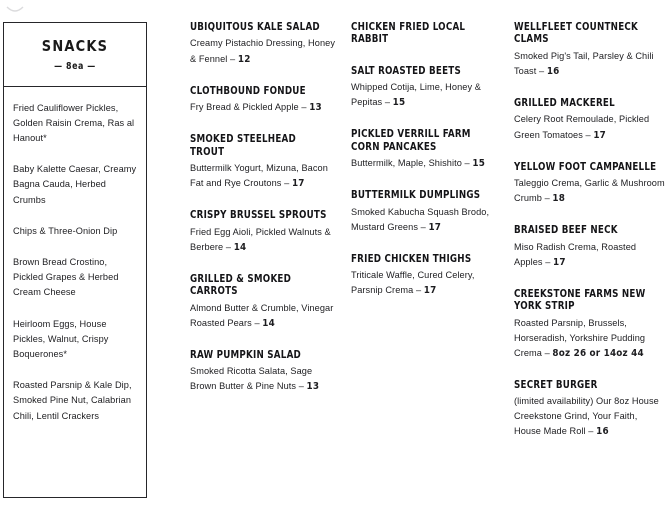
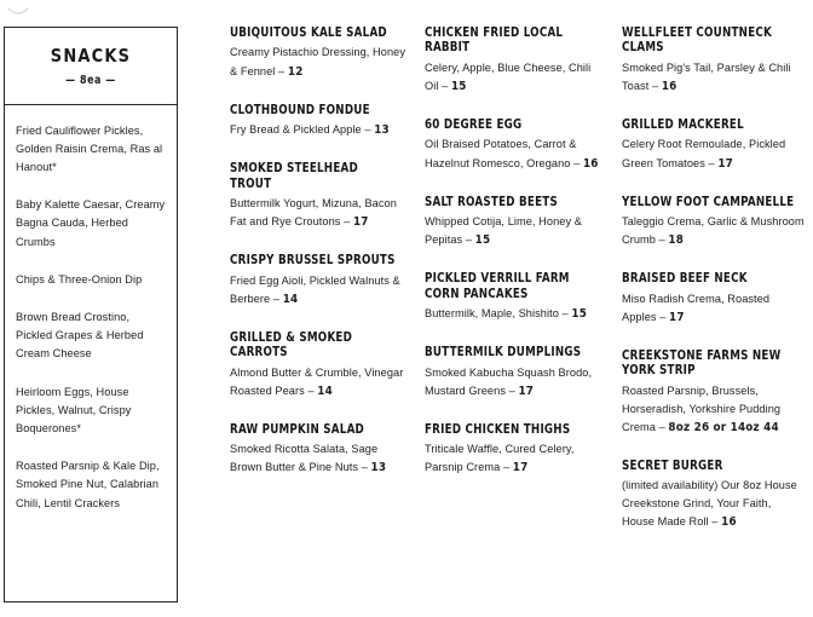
  SNACKS
  — 8ea —
  Fried Cauliflower Pickles, Golden Raisin Crema, Ras al Hanout*
  Baby Kalette Caesar, Creamy Bagna Cauda, Herbed Crumbs
  Chips & Three-Onion Dip
  Brown Bread Crostino, Pickled Grapes & Herbed Cream Cheese
  Heirloom Eggs, House Pickles, Walnut, Crispy Boquerones*
  Roasted Parsnip & Kale Dip, Smoked Pine Nut, Calabrian Chili, Lentil Crackers
  UBIQUITOUS KALE SALAD
  Creamy Pistachio Dressing, Honey & Fennel – 12
  CLOTHBOUND FONDUE
  Fry Bread & Pickled Apple – 13
  SMOKED STEELHEAD TROUT
  Buttermilk Yogurt, Mizuna, Bacon Fat and Rye Croutons – 17
  CRISPY BRUSSEL SPROUTS
  Fried Egg Aioli, Pickled Walnuts & Berbere – 14
  GRILLED & SMOKED CARROTS
  Almond Butter & Crumble, Vinegar Roasted Pears – 14
  RAW PUMPKIN SALAD
  Smoked Ricotta Salata, Sage Brown Butter & Pine Nuts – 13
  CHICKEN FRIED LOCAL RABBIT
+ Celery, Apple, Blue Cheese, Chili Oil – 15
+ 60 DEGREE EGG
+ Oil Braised Potatoes, Carrot & Hazelnut Romesco, Oregano – 16
  SALT ROASTED BEETS
  Whipped Cotija, Lime, Honey & Pepitas – 15
  PICKLED VERRILL FARM CORN PANCAKES
  Buttermilk, Maple, Shishito – 15
  BUTTERMILK DUMPLINGS
  Smoked Kabucha Squash Brodo, Mustard Greens – 17
  FRIED CHICKEN THIGHS
  Triticale Waffle, Cured Celery, Parsnip Crema – 17
  WELLFLEET COUNTNECK CLAMS
  Smoked Pig's Tail, Parsley & Chili Toast – 16
  GRILLED MACKEREL
  Celery Root Remoulade, Pickled Green Tomatoes – 17
  YELLOW FOOT CAMPANELLE
  Taleggio Crema, Garlic & Mushroom Crumb – 18
  BRAISED BEEF NECK
  Miso Radish Crema, Roasted Apples – 17
  CREEKSTONE FARMS NEW YORK STRIP
  Roasted Parsnip, Brussels, Horseradish, Yorkshire Pudding Crema – 8oz 26 or 14oz 44
  SECRET BURGER
  (limited availability) Our 8oz House Creekstone Grind, Your Faith, House Made Roll – 16
